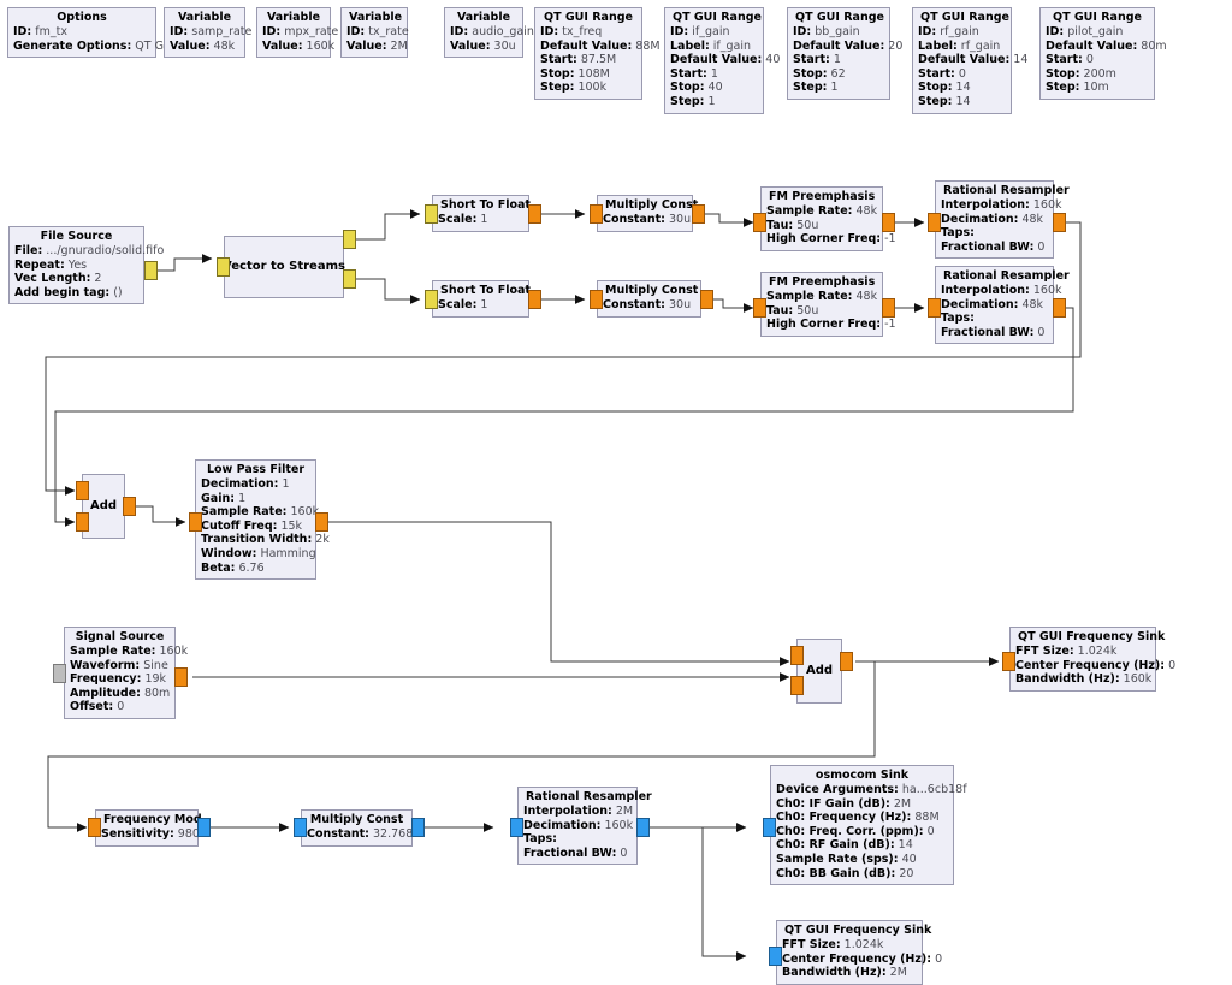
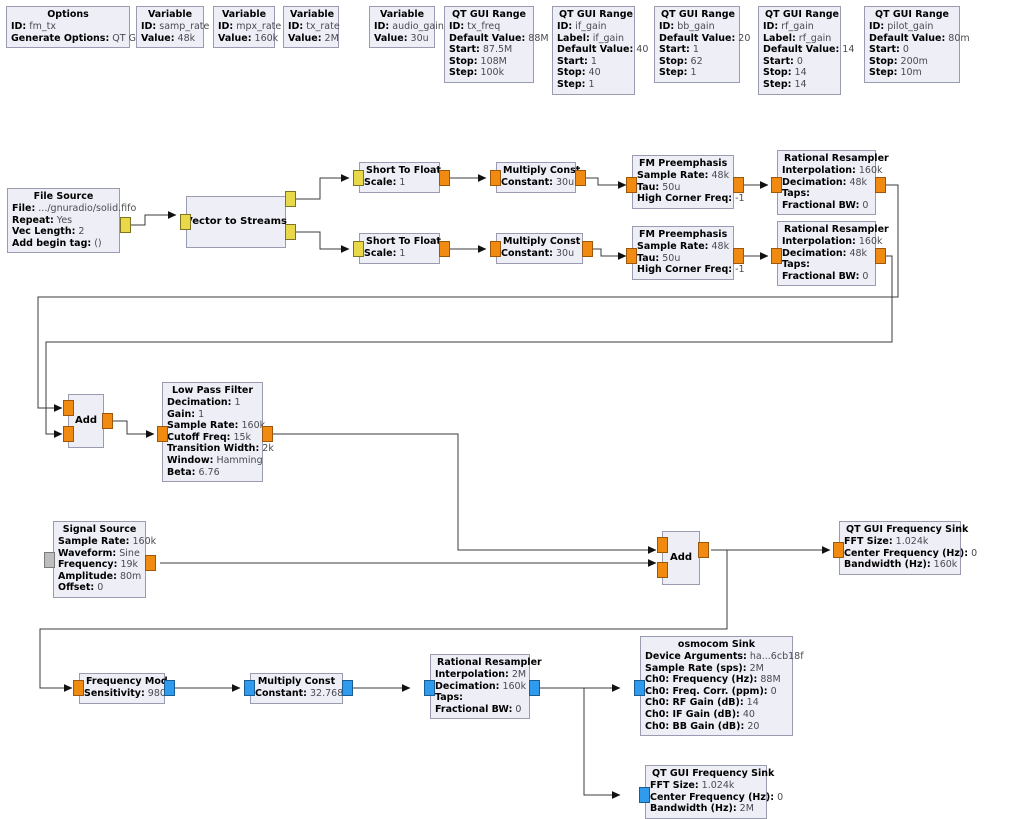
  Options
  ID: fm_tx
  Generate Options: QT G
  Variable
  ID: samp_rate
  Value: 48k
  Variable
  ID: mpx_rate
  Value: 160k
  Variable
  ID: tx_rate
  Value: 2M
  Variable
  ID: audio_gain
  Value: 30u
  QT GUI Range
  ID: tx_freq
  Default Value: 88M
  Start: 87.5M
  Stop: 108M
  Step: 100k
  QT GUI Range
  ID: if_gain
  Label: if_gain
  Default Value: 40
  Start: 1
  Stop: 40
  Step: 1
  QT GUI Range
  ID: bb_gain
  Default Value: 20
  Start: 1
  Stop: 62
  Step: 1
  QT GUI Range
  ID: rf_gain
  Label: rf_gain
  Default Value: 14
  Start: 0
  Stop: 14
  Step: 14
  QT GUI Range
  ID: pilot_gain
  Default Value: 80m
  Start: 0
  Stop: 200m
  Step: 10m
  File Source
  File: .../gnuradio/solid.fifo
  Repeat: Yes
  Vec Length: 2
  Add begin tag: ()
  ector to Streams
  Short To Floa
  Scale: 1
  Short To Floa
  Scale: 1
  Multiply Cons
  Constant: 30u
  Multiply Const
  Constant: 30u
  FM Preemphasis
  Sample Rate: 48k
  Tau: 50u
  High Corner Freq: -1
  FM Preemphasis
  Sample Rate: 48k
  Tau: 50u
  High Corner Freq: -1
  Rational Resampler
  Interpolation: 160k
  Decimation: 48k
  Taps:
  Fractional BW: 0
  Rational Resampler
  Interpolation: 160k
  Decimation: 48k
  Taps:
  Fractional BW: 0
  Add
  Low Pass Filter
  Decimation: 1
  Gain: 1
  Sample Rate: 160
  Cutoff Freq: 15k
  Transition Width: 2k
  Window: Hamming
  Beta: 6.76
  Signal Source
  Sample Rate: 160k
  Waveform: Sine
  Frequency: 19k
  Amplitude: 80m
  Offset: 0
  Add
  QT GUI Frequency Sink
  FFT Size: 1.024k
  Center Frequency (Hz): 0
  Bandwidth (Hz): 160k
  Frequency Mo
  Sensitivity: 980
  Multiply Const
  Constant: 32.768
  Rational Resampler
  Interpolation: 2M
  Decimation: 160k
  Taps:
  Fractional BW: 0
  osmocom Sink
  Device Arguments: ha...6cb18f
- Ch0: IF Gain (dB): 2M
+ Sample Rate (sps): 2M
  Ch0: Frequency (Hz): 88M
  Ch0: Freq. Corr. (ppm): 0
  Ch0: RF Gain (dB): 14
- Sample Rate (sps): 40
+ Ch0: IF Gain (dB): 40
  Ch0: BB Gain (dB): 20
  QT GUI Frequency Sink
  FFT Size: 1.024k
  Center Frequency (Hz): 0
  Bandwidth (Hz): 2M
